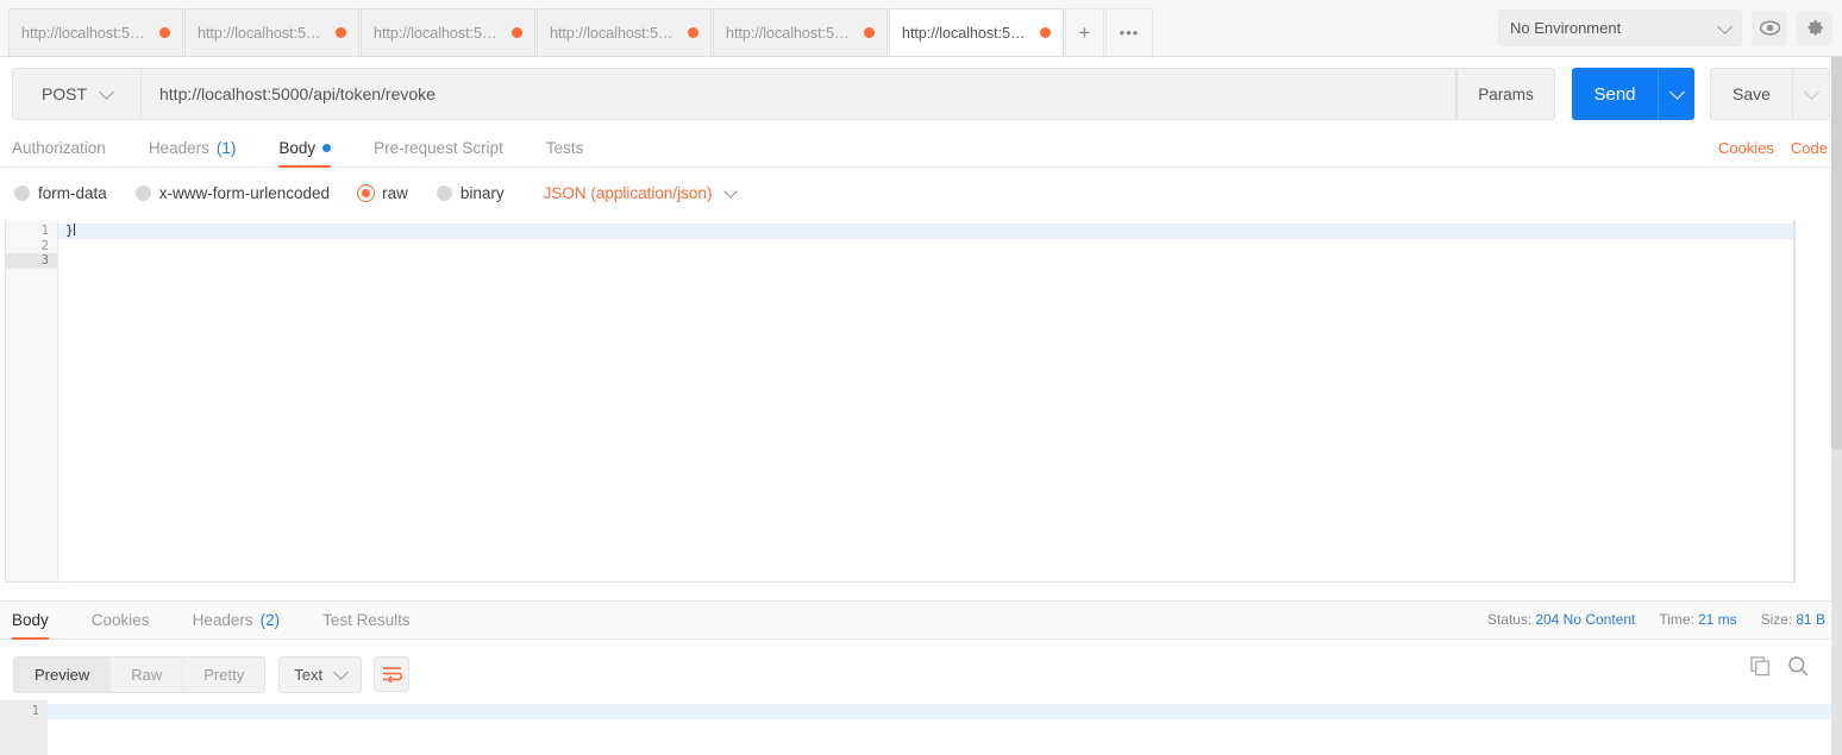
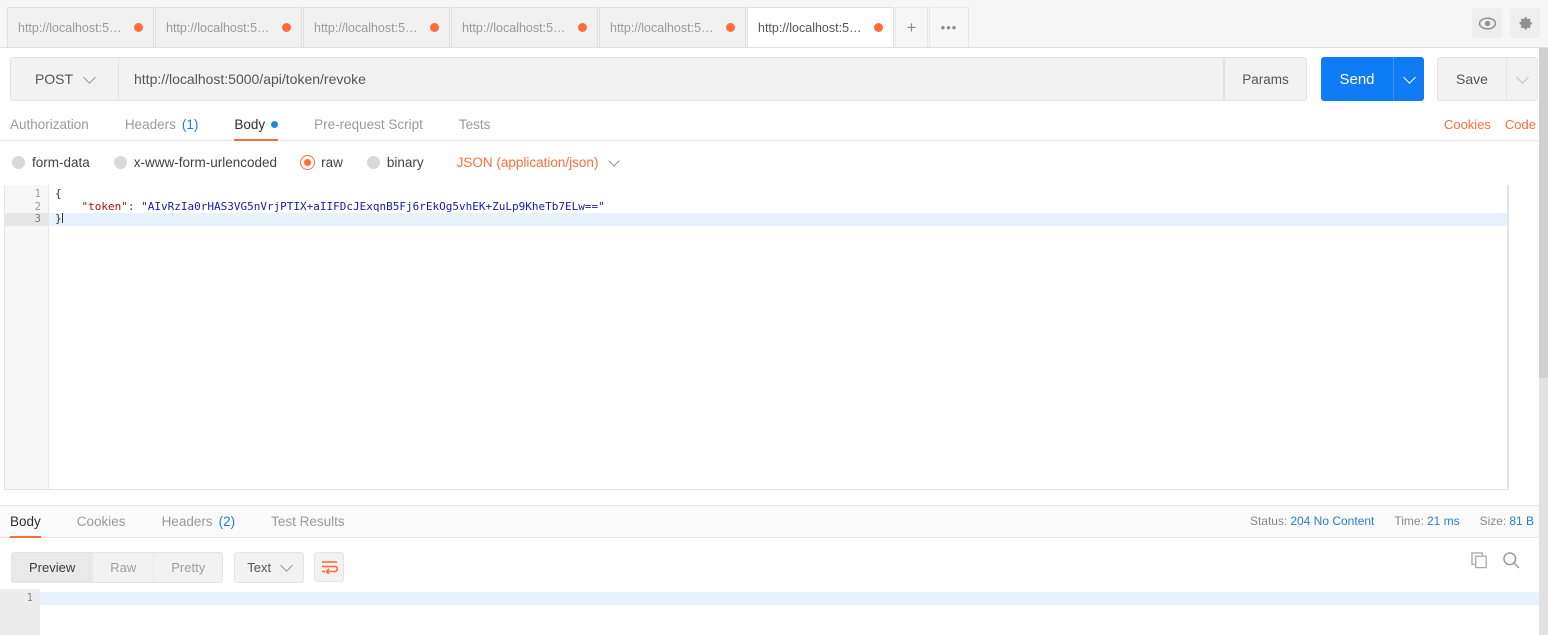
  http://localhost:500
  http://localhost:500
  http://localhost:500
  http://localhost:500
  http://localhost:500
  http://localhost:500
  +
  •••
- No Environment
  POST
  http://localhost:5000/api/token/revoke
  Params
  Send
  Save
  Authorization
  Headers
  (1)
  Body
  Pre-request Script
  Tests
  Cookies
  Code
  form-data
  x-www-form-urlencoded
  raw
  binary
  JSON (application/json)
  1
  2
  3
+ {
+ "token": "AIvRzIa0rHAS3VG5nVrjPTIX+aIIFDcJExqnB5Fj6rEkOg5vhEK+ZuLp9KheTb7ELw=="
  }
  Body
  Cookies
  Headers
  (2)
  Test Results
  Status: 204 No Content
  Time: 21 ms
  Size: 81 B
  Preview
  Raw
  Pretty
  Text
  1
